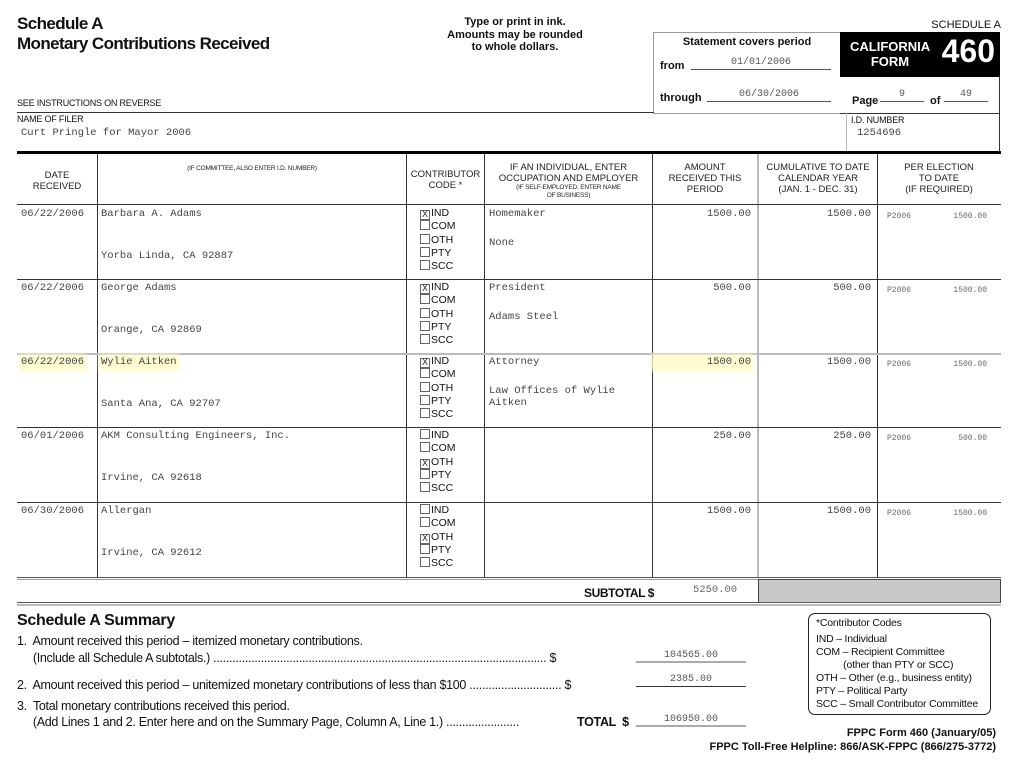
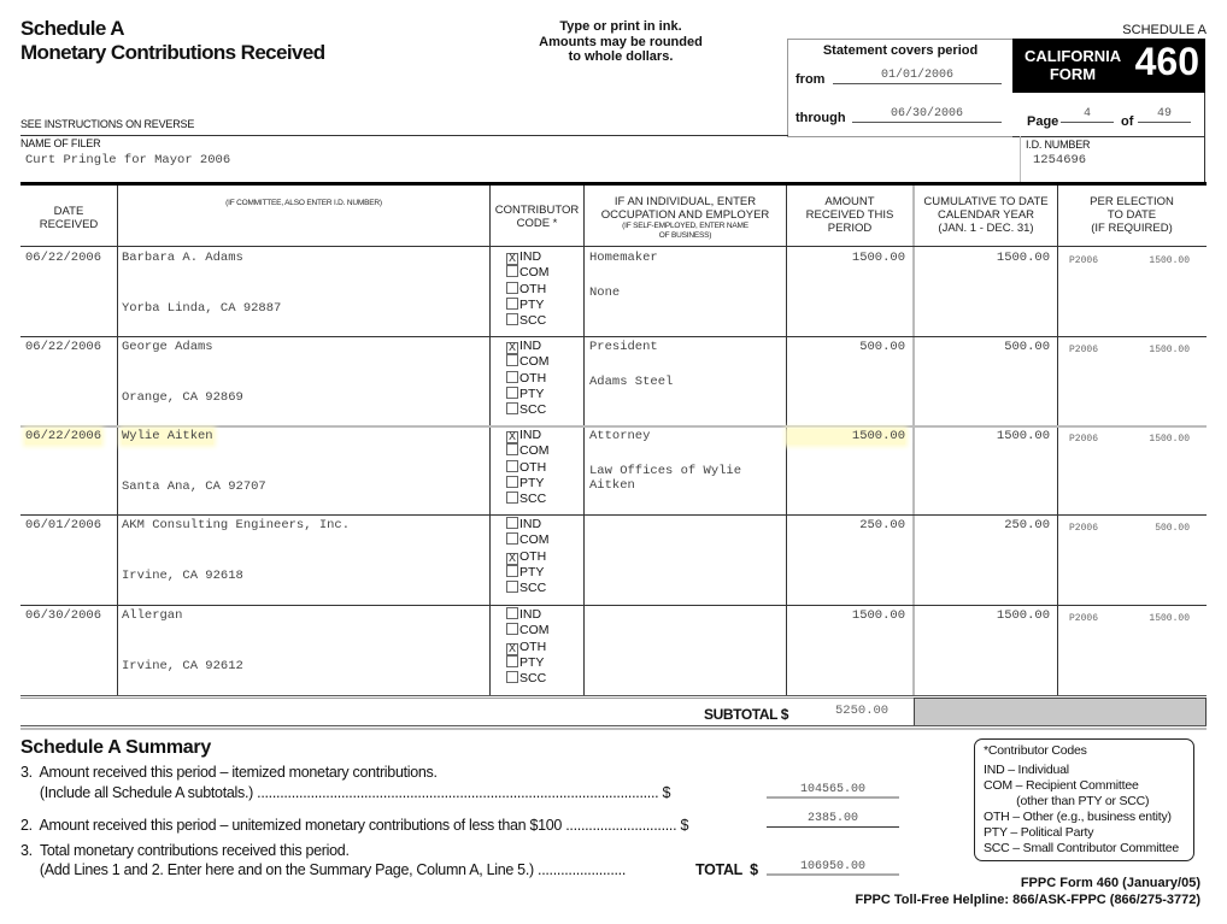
  Schedule A
  Monetary Contributions Received
  SEE INSTRUCTIONS ON REVERSE
  Type or print in ink.
  Amounts may be rounded
  to whole dollars.
  SCHEDULE A
  Statement covers period
  from
  01/01/2006
  through
  06/30/2006
  CALIFORNIA
  FORM
  460
  Page
- 9
+ 4
  of
  49
  NAME OF FILER
  Curt Pringle for Mayor 2006
  I.D. NUMBER
  1254696
  DATE
  RECEIVED
  CONTRIBUTOR
  CODE *
  IF AN INDIVIDUAL, ENTER
  OCCUPATION AND EMPLOYER
  AMOUNT
  RECEIVED THIS
  PERIOD
  CUMULATIVE TO DATE
  CALENDAR YEAR
  (JAN. 1 - DEC. 31)
  PER ELECTION
  TO DATE
  (IF REQUIRED)
  06/22/2006
  Barbara A. Adams
  Yorba Linda, CA 92887
  X IND
  COM
  OTH
  PTY
  SCC
  Homemaker
  None
  1500.00
  1500.00
  P2006
  1500.00
  06/22/2006
  George Adams
  Orange, CA 92869
  X IND
  COM
  OTH
  PTY
  SCC
  President
  Adams Steel
  500.00
  500.00
  P2006
  1500.00
  06/22/2006
  Wylie Aitken
  Santa Ana, CA 92707
  X IND
  COM
  OTH
  PTY
  SCC
  Attorney
  Law Offices of Wylie
  Aitken
  1500.00
  1500.00
  P2006
  1500.00
  06/01/2006
  AKM Consulting Engineers, Inc.
  Irvine, CA 92618
  IND
  COM
  X OTH
  PTY
  SCC
  250.00
  250.00
  P2006
  500.00
  06/30/2006
  Allergan
  Irvine, CA 92612
  IND
  COM
  X OTH
  PTY
  SCC
  1500.00
  1500.00
  P2006
  1500.00
  SUBTOTAL $
  5250.00
  Schedule A Summary
- 1. Amount received this period – itemized monetary contributions.
+ 3. Amount received this period – itemized monetary contributions.
  (Include all Schedule A subtotals.) ......................................................................................................... $
  104565.00
  2. Amount received this period – unitemized monetary contributions of less than $100 ............................. $
  2385.00
  3. Total monetary contributions received this period.
- (Add Lines 1 and 2. Enter here and on the Summary Page, Column A, Line 1.) .......................
+ (Add Lines 1 and 2. Enter here and on the Summary Page, Column A, Line 5.) .......................
  TOTAL $
  106950.00
  *Contributor Codes
  IND – Individual
  COM – Recipient Committee
  (other than PTY or SCC)
  OTH – Other (e.g., business entity)
  PTY – Political Party
  SCC – Small Contributor Committee
  FPPC Form 460 (January/05)
  FPPC Toll-Free Helpline: 866/ASK-FPPC (866/275-3772)
